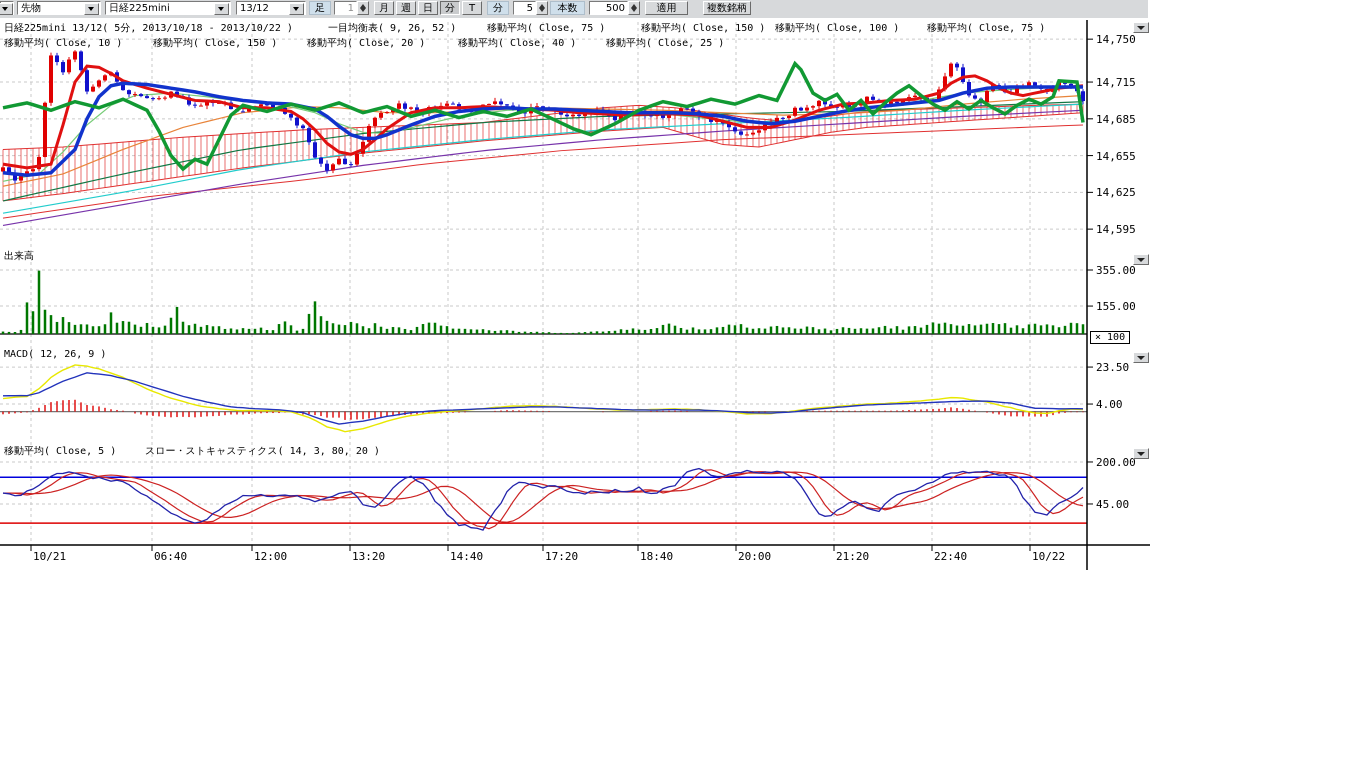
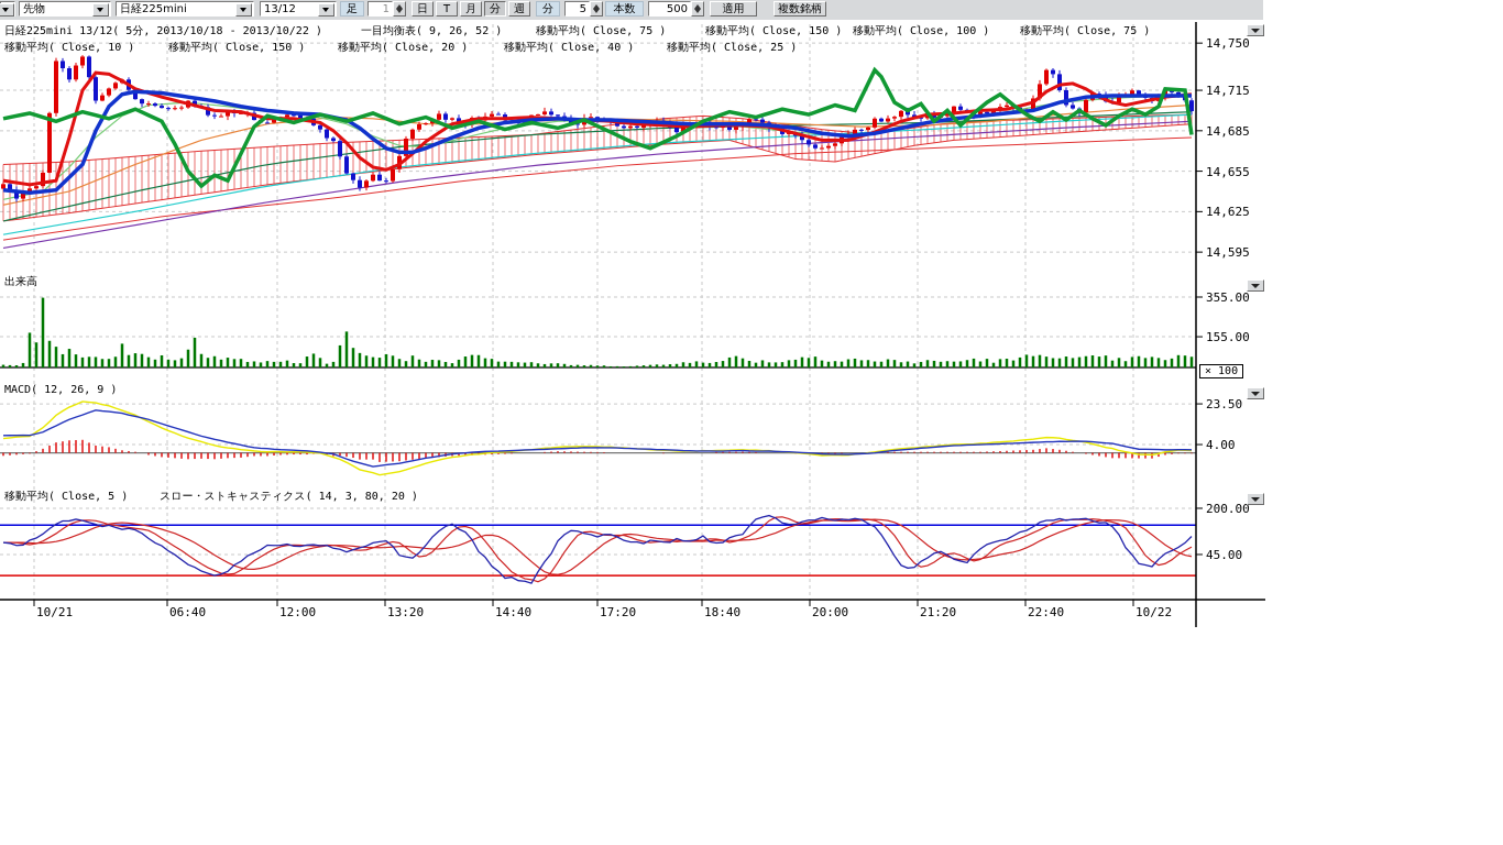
  先物
  日経225mini
  13/12
  足
  1
- 月
+ 日
- 週
+ T
- 日
+ 月
  分
- T
+ 週
  分
  5
  本数
  500
  適用
  複数銘柄
  × 100
  出来高
  MACD( 12, 26, 9 )
  移動平均( Close, 5 )
  スロー・ストキャスティクス( 14, 3, 80, 20 )
  日経225mini 13/12( 5分, 2013/10/18 - 2013/10/22 )
  一目均衡表( 9, 26, 52 )
  移動平均( Close, 75 )
  移動平均( Close, 150 )
  移動平均( Close, 100 )
  移動平均( Close, 75 )
  移動平均( Close, 10 )
  移動平均( Close, 150 )
  移動平均( Close, 20 )
  移動平均( Close, 40 )
  移動平均( Close, 25 )
  10/21
  06:40
  12:00
  13:20
  14:40
  17:20
  18:40
  20:00
  21:20
  22:40
  10/22
  14,750
  14,715
  14,685
  14,655
  14,625
  14,595
  355.00
  155.00
  23.50
  4.00
  200.00
  45.00
